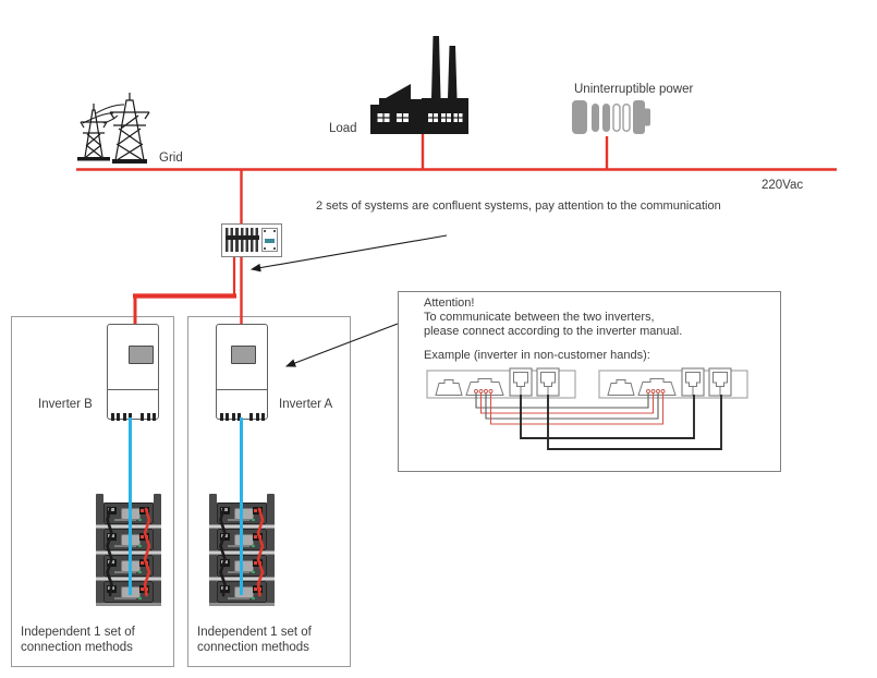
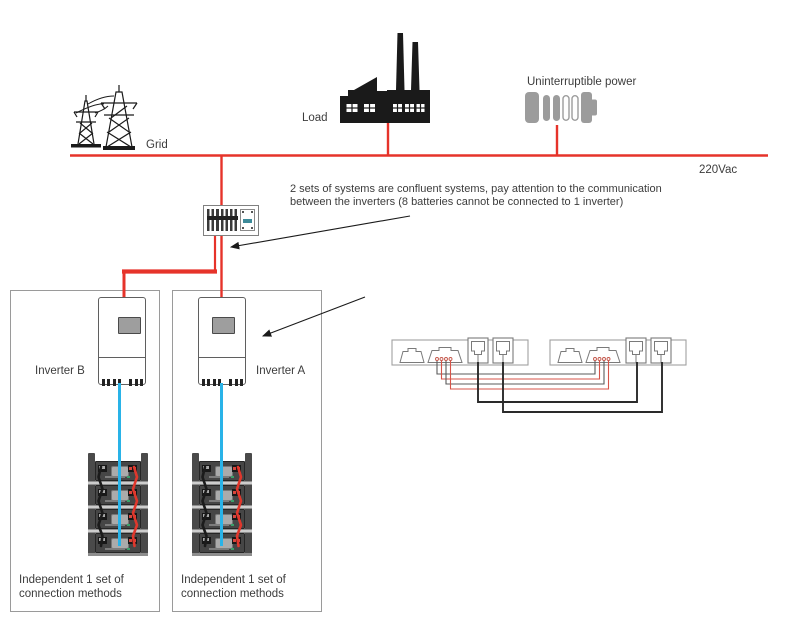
  Grid
  Load
  Uninterruptible power
  220Vac
  2 sets of systems are confluent systems, pay attention to the communication
+ between the inverters (8 batteries cannot be connected to 1 inverter)
  Independent 1 set of
  connection methods
  Independent 1 set of
  connection methods
  Inverter B
  Inverter A
- Attention!
- To communicate between the two inverters,
- please connect according to the inverter manual.
- Example (inverter in non-customer hands):
